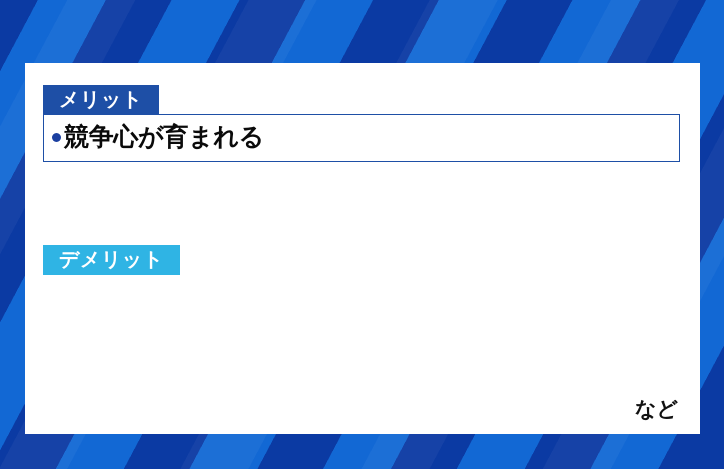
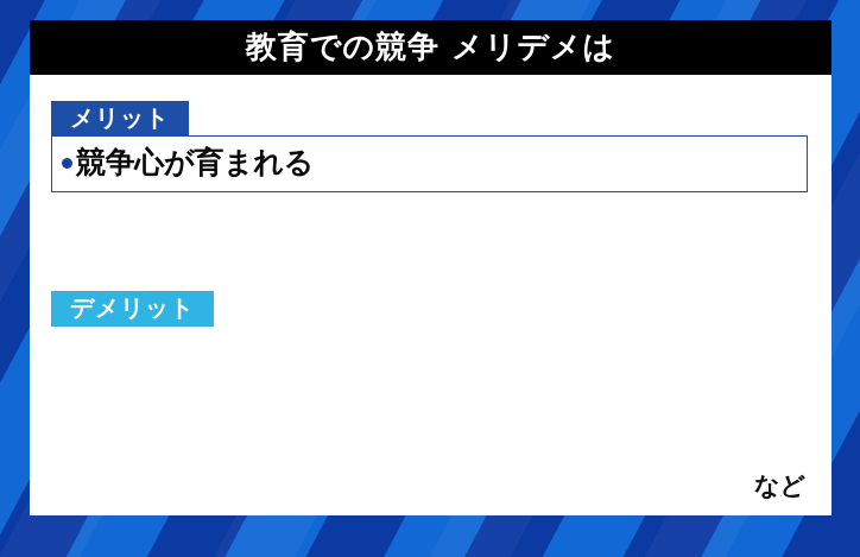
+ 教育での競争 メリデメは
  メリット
  競争心が育まれる
  デメリット
  など
